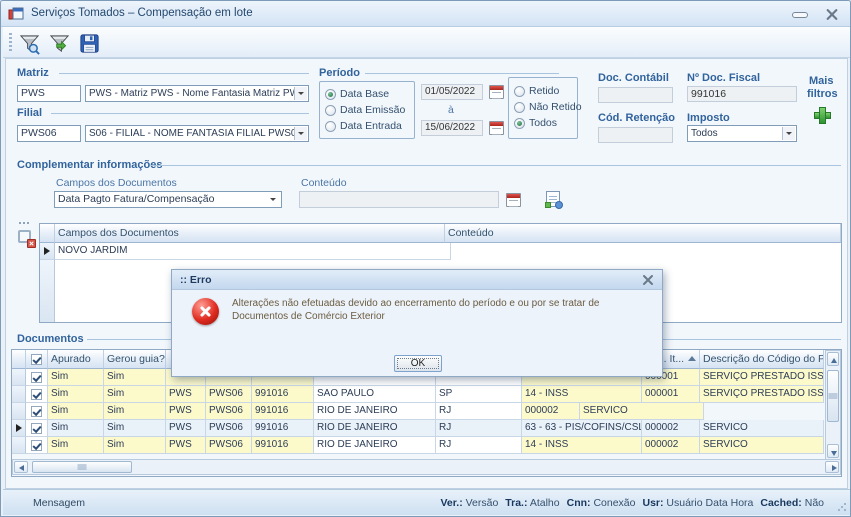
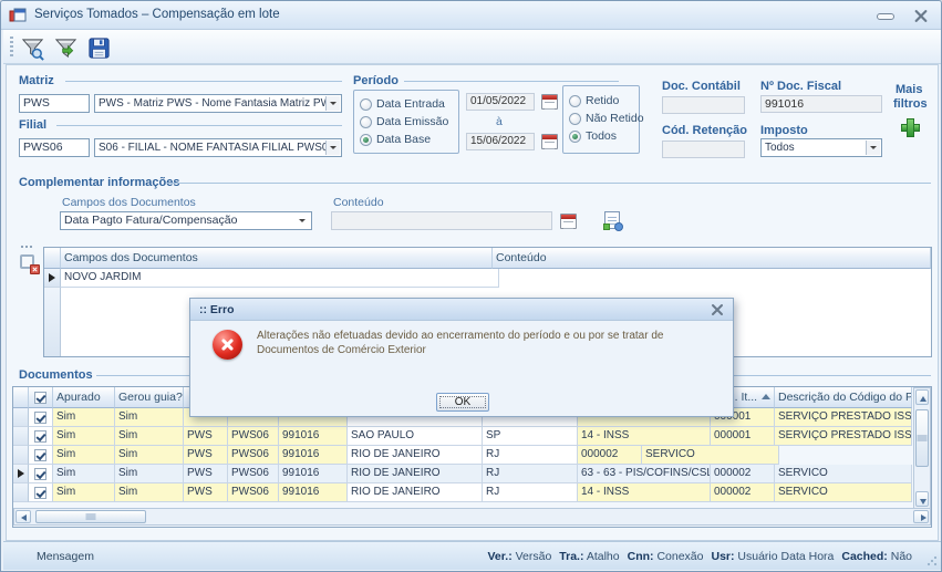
  Serviços Tomados – Compensação em lote
  Matriz
  PWS
  PWS - Matriz PWS - Nome Fantasia Matriz P
  Filial
  PWS06
  S06 - FILIAL - NOME FANTASIA FILIAL PWS
  Período
- Data Base
+ Data Entrada
  Data Emissão
- Data Entrada
+ Data Base
  01/05/2022
  à
  15/06/2022
  Retido
  Não Retido
  Todos
  Doc. Contábil
  Cód. Retenção
  Nº Doc. Fiscal
  991016
  Imposto
  Todos
  Mais
  filtros
  Complementar informaçõ
  Campos dos Documentos
  Data Pagto Fatura/Compensação
  Conteúdo
  Campos dos Documentos
  Conteúdo
  NOVO JARDIM
  Documentos
  Apurado
  Gerou guia?
  Descrição do Código do P
  Sim
  Sim
  SERVIÇO PRESTADO ISS
  Sim
  Sim
  PWS
  PWS06
  991016
  SAO PAULO
  SP
  14 - INSS
  000001
  SERVIÇO PRESTADO ISS
  Sim
  Sim
  PWS
  PWS06
  991016
  RIO DE JANEIRO
  RJ
  000002
  SERVICO
  Sim
  Sim
  PWS
  PWS06
  991016
  RIO DE JANEIRO
  RJ
  63 - 63 - PIS/COFINS/CS
  000002
  SERVICO
  Sim
  Sim
  PWS
  PWS06
  991016
  RIO DE JANEIRO
  RJ
  14 - INSS
  000002
  SERVICO
  Mensagem
  Ver.: Versão Tra.: Atalho Cnn: Conexão Usr: Usuário Data Hora Cached: Não
  :: Erro
  Alterações não efetuadas devido ao encerramento do período e ou por se tratar de Documentos de Comércio Exterior
  OK
